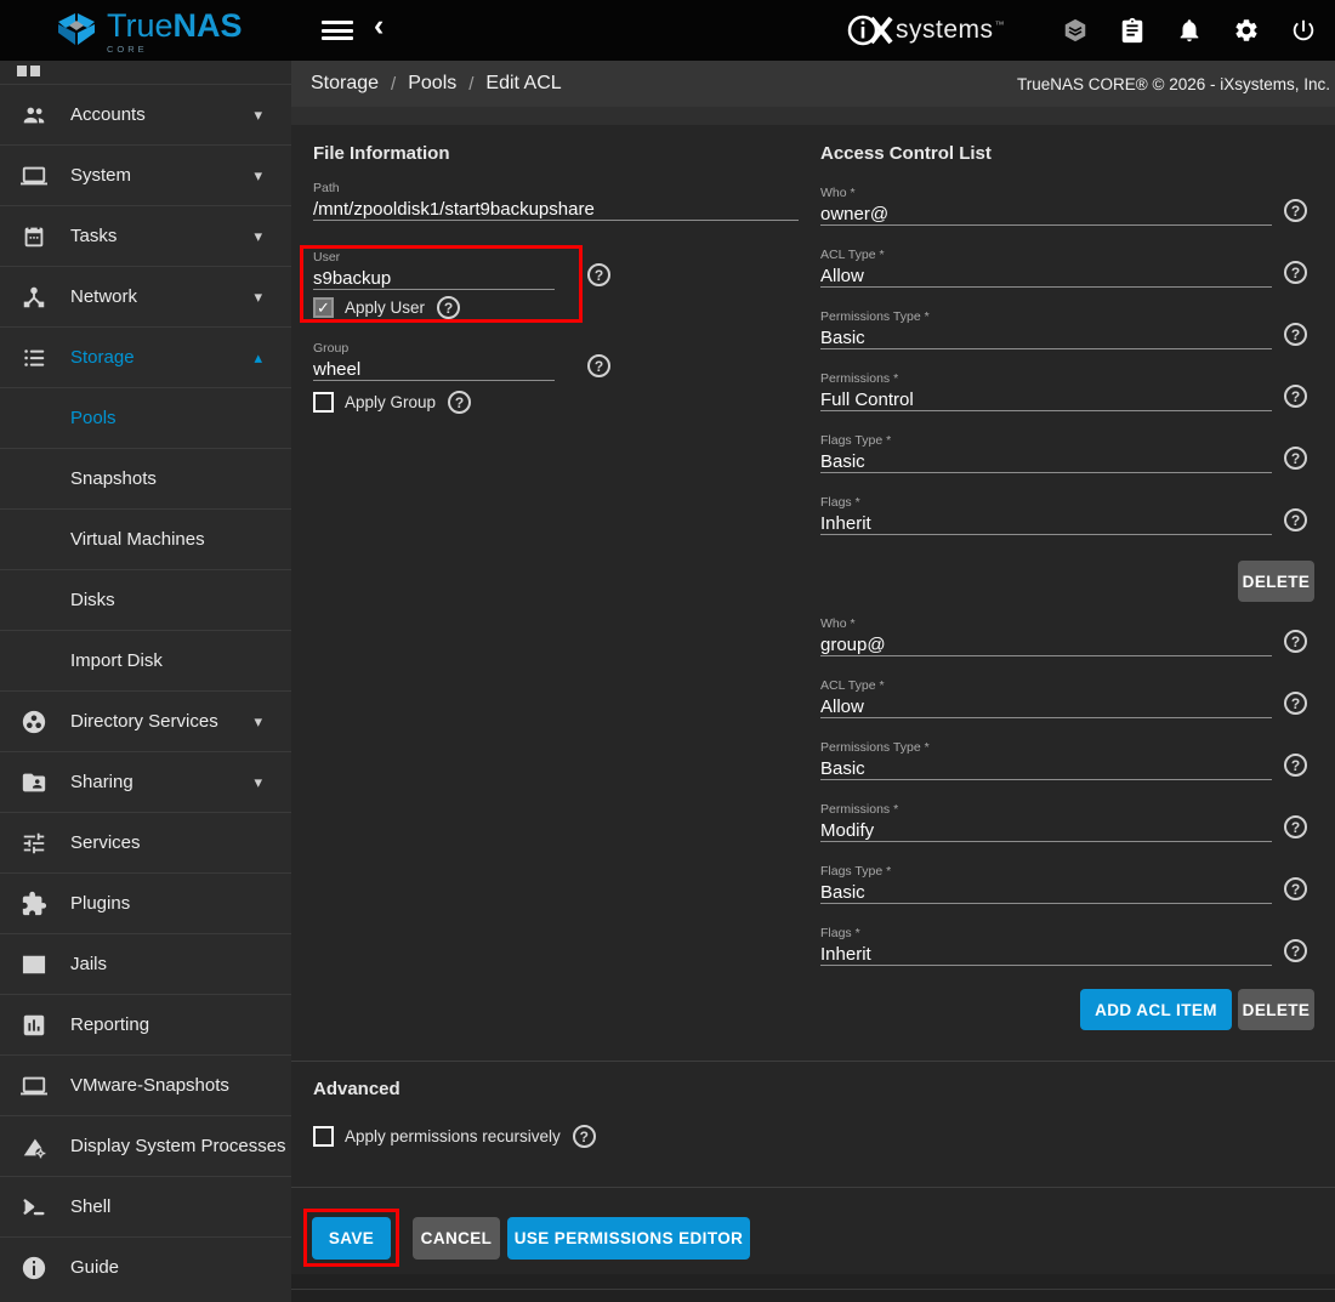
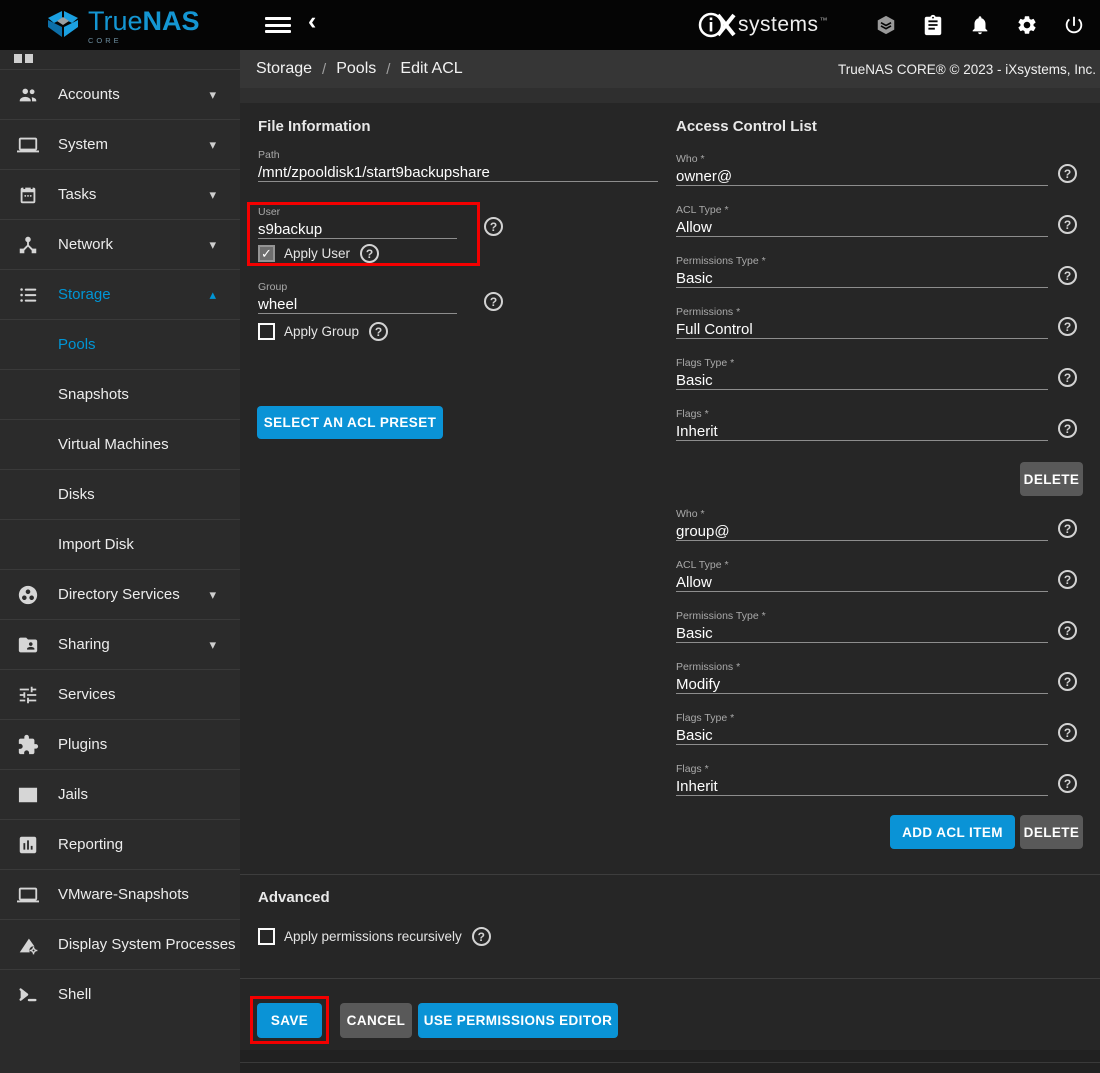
  TrueNAS
  CORE
  ‹
  systems
  ™
  Accounts
  ▾
  System
  ▾
  Tasks
  ▾
  Network
  ▾
  Storage
  ▴
  Pools
  Snapshots
  Virtual Machines
  Disks
  Import Disk
  Directory Services
  ▾
  Sharing
  ▾
  Services
  Plugins
  Jails
  Reporting
  VMware-Snapshots
  Display System Processes
  Shell
- Guide
  Storage
  /
  Pools
  /
  Edit ACL
- TrueNAS CORE® © 2026 - iXsystems, Inc.
+ TrueNAS CORE® © 2023 - iXsystems, Inc.
  File Information
  Path
  /mnt/zpooldisk1/start9backupshare
  User
  s9backup
  ?
  ✓
  Apply User
  ?
  Group
  wheel
  ?
  Apply Group
  ?
+ SELECT AN ACL PRESET
  Access Control List
  Who *
  owner@
  ?
  ACL Type *
  Allow
  ?
  Permissions Type *
  Basic
  ?
  Permissions *
  Full Control
  ?
  Flags Type *
  Basic
  ?
  Flags *
  Inherit
  ?
  DELETE
  Who *
  group@
  ?
  ACL Type *
  Allow
  ?
  Permissions Type *
  Basic
  ?
  Permissions *
  Modify
  ?
  Flags Type *
  Basic
  ?
  Flags *
  Inherit
  ?
  ADD ACL ITEM
  DELETE
  Advanced
  Apply permissions recursively
  ?
  SAVE
  CANCEL
  USE PERMISSIONS EDITOR
